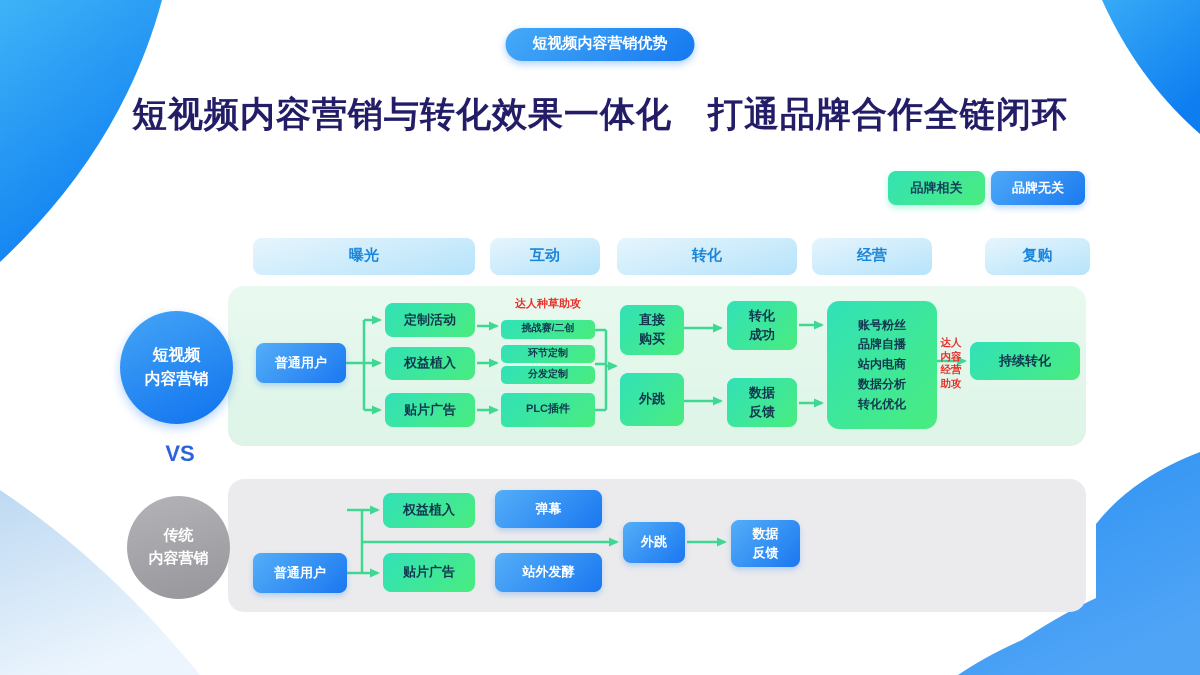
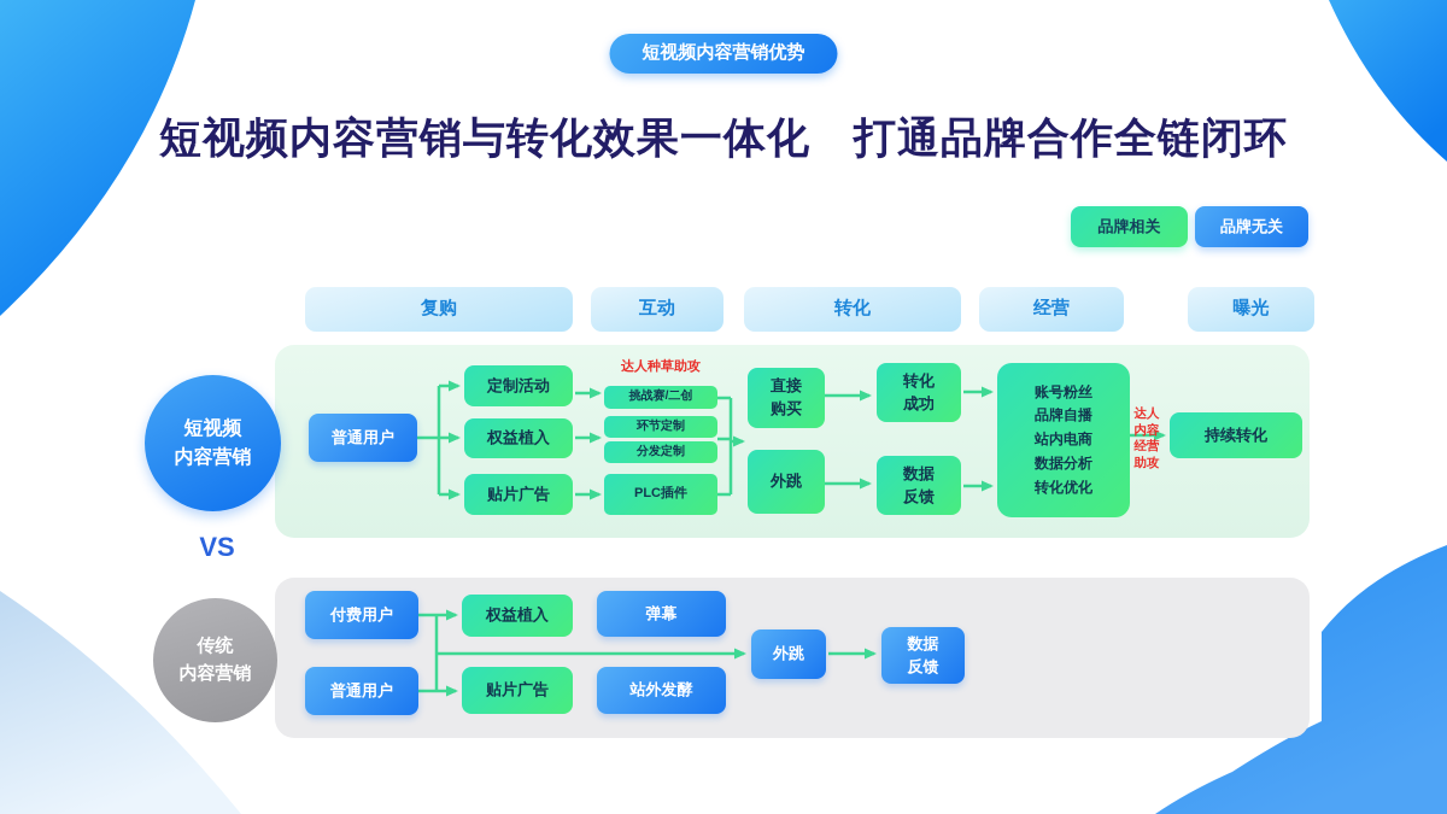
  短视频内容营销优势
  短视频内容营销与转化效果一体化 打通品牌合作全链闭环
  品牌相关
  品牌无关
- 曝光
+ 复购
  互动
  转化
  经营
- 复购
+ 曝光
  短视频
  内容营销
  VS
  传统
  内容营销
  普通用户
  定制活动
  权益植入
  贴片广告
  达人种草助攻
  挑战赛/二创
  环节定制
  分发定制
  PLC插件
  直接
  购买
  外跳
  转化
  成功
  数据
  反馈
  账号粉丝
  品牌自播
  站内电商
  数据分析
  转化优化
  达人
  内容
  经营
  助攻
  持续转化
+ 付费用户
  普通用户
  权益植入
  贴片广告
  弹幕
  站外发酵
  外跳
  数据
  反馈
